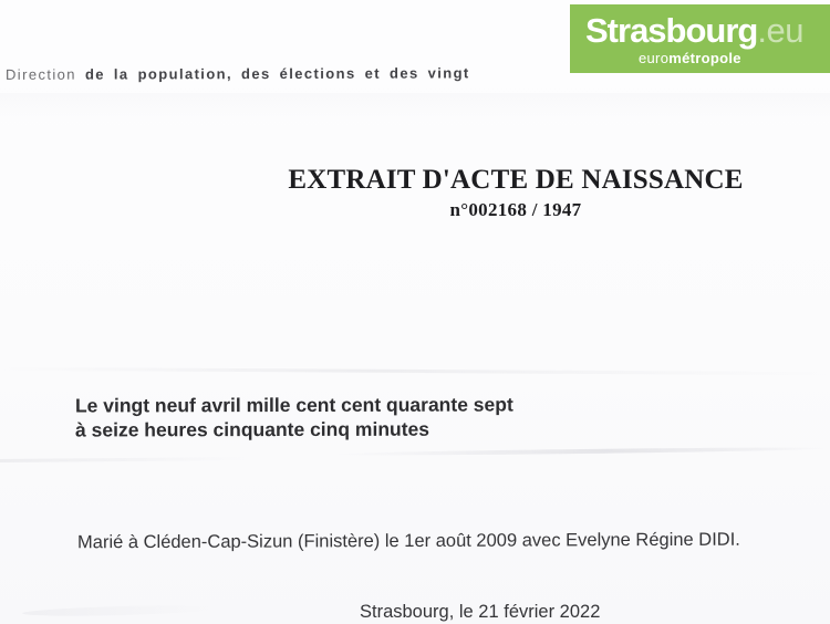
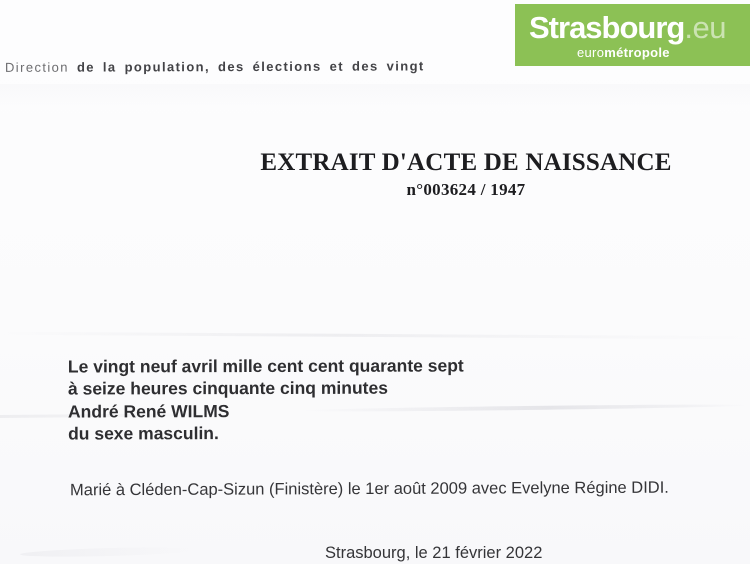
  Strasbourg.eu
  eurométropole
  Direction de la population, des élections et des vingt
  EXTRAIT D'ACTE DE NAISSANCE
- n°002168 / 1947
+ n°003624 / 1947
  Le vingt neuf avril mille cent cent quarante sept
  à seize heures cinquante cinq minutes
+ André René WILMS
+ du sexe masculin.
  Marié à Cléden-Cap-Sizun (Finistère) le 1er août 2009 avec Evelyne Régine DIDI.
  Strasbourg, le 21 février 2022
